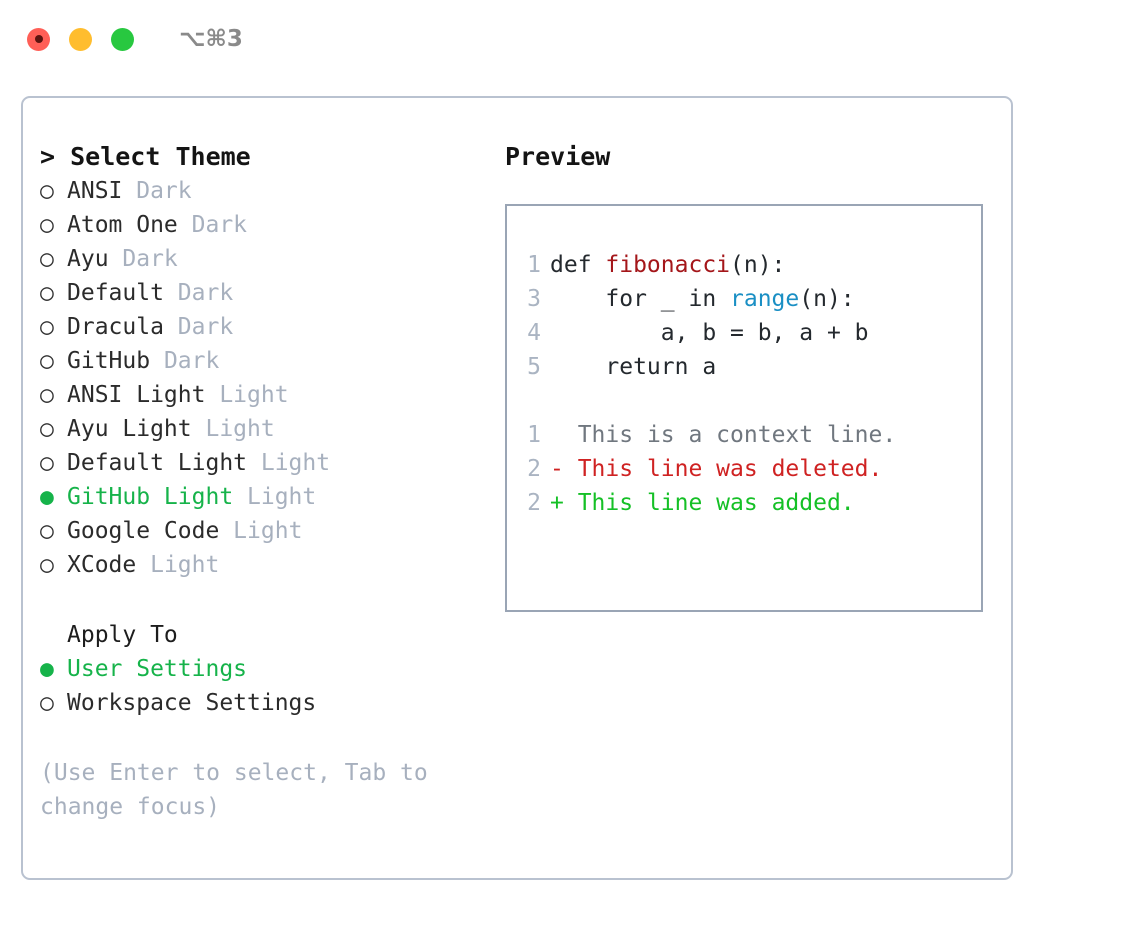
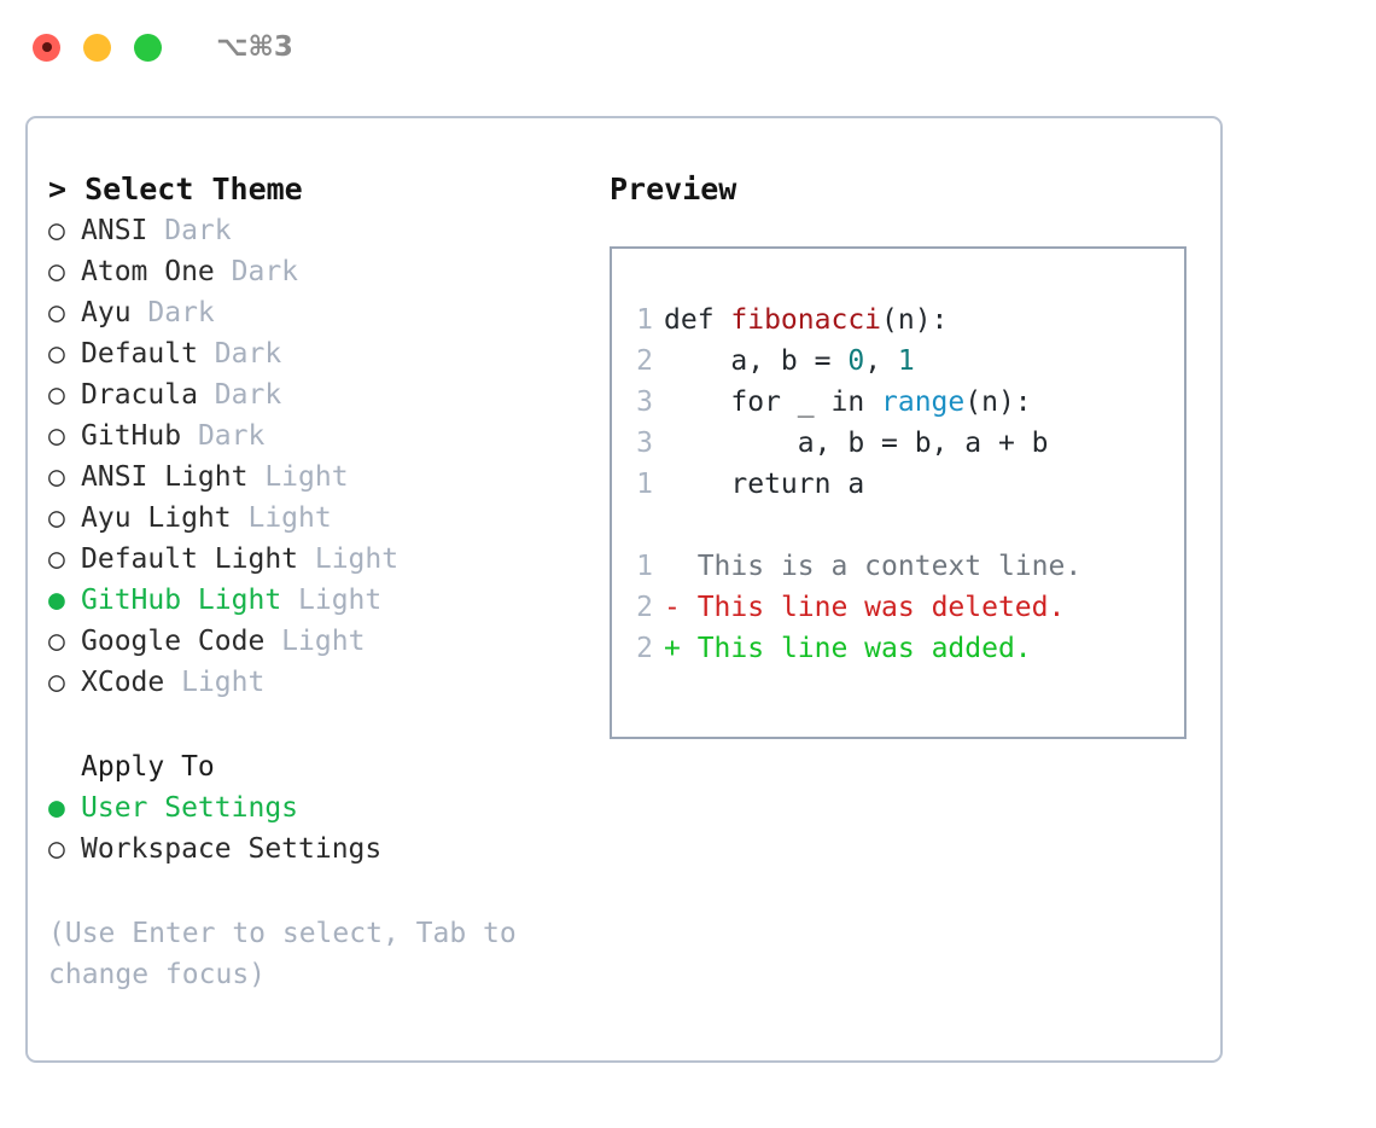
  ⌥⌘3
  > Select Theme
  ○ ANSI Dark
  ○ Atom One Dark
  ○ Ayu Dark
  ○ Default Dark
  ○ Dracula Dark
  ○ GitHub Dark
  ○ ANSI Light Light
  ○ Ayu Light Light
  ○ Default Light Light
  ● GitHub Light Light
  ○ Google Code Light
  ○ XCode Light
  Apply To
  ● User Settings
  ○ Workspace Settings
  (Use Enter to select, Tab to change focus)
  Preview
  1 def fibonacci(n):
+ 2 a, b = 0, 1
  3 for _ in range(n):
- 4 a, b = b, a + b
+ 3 a, b = b, a + b
- 5 return a
+ 1 return a
  1 This is a context line.
  2 - This line was deleted.
  2 + This line was added.
